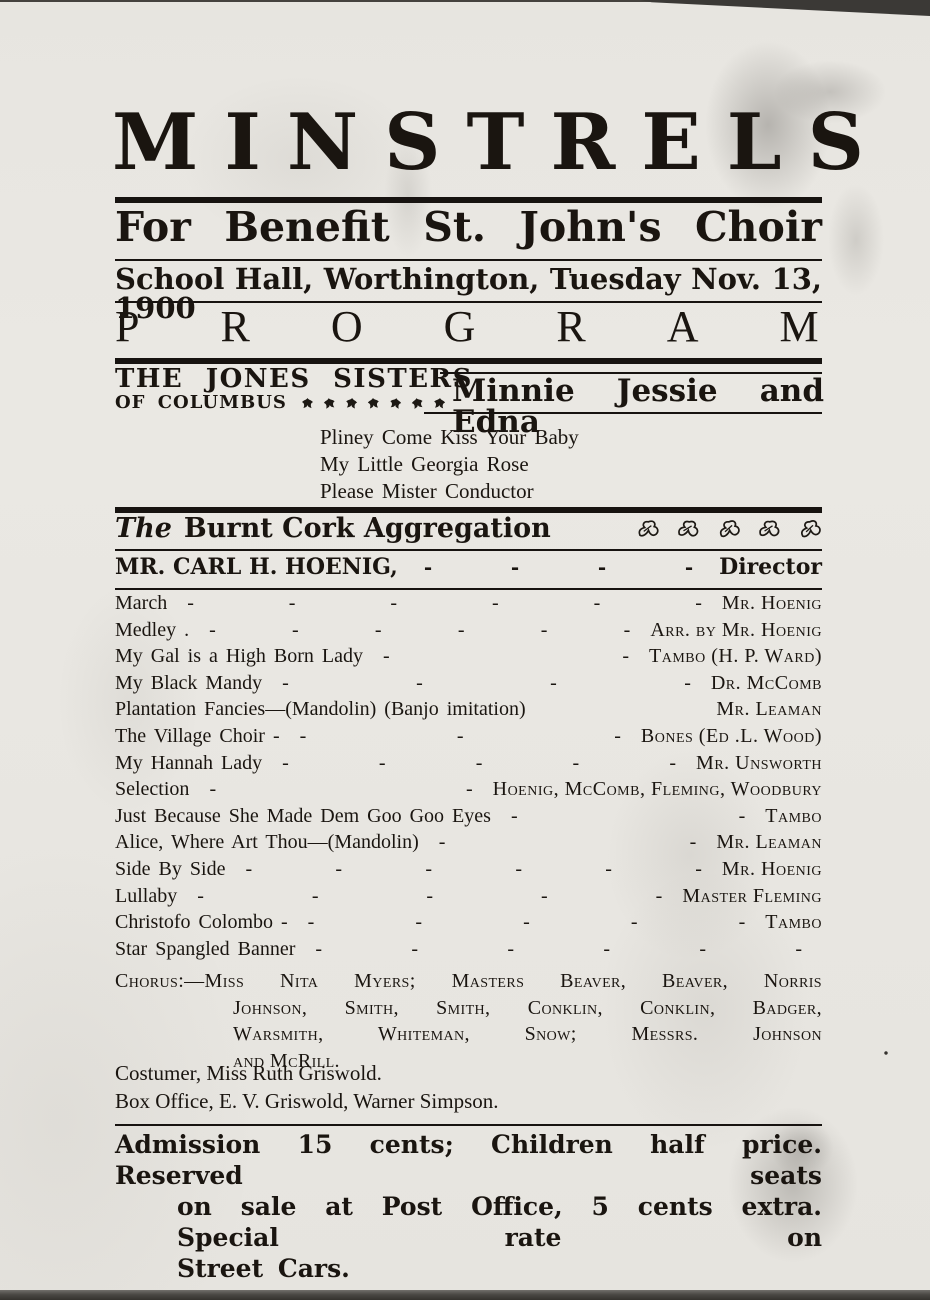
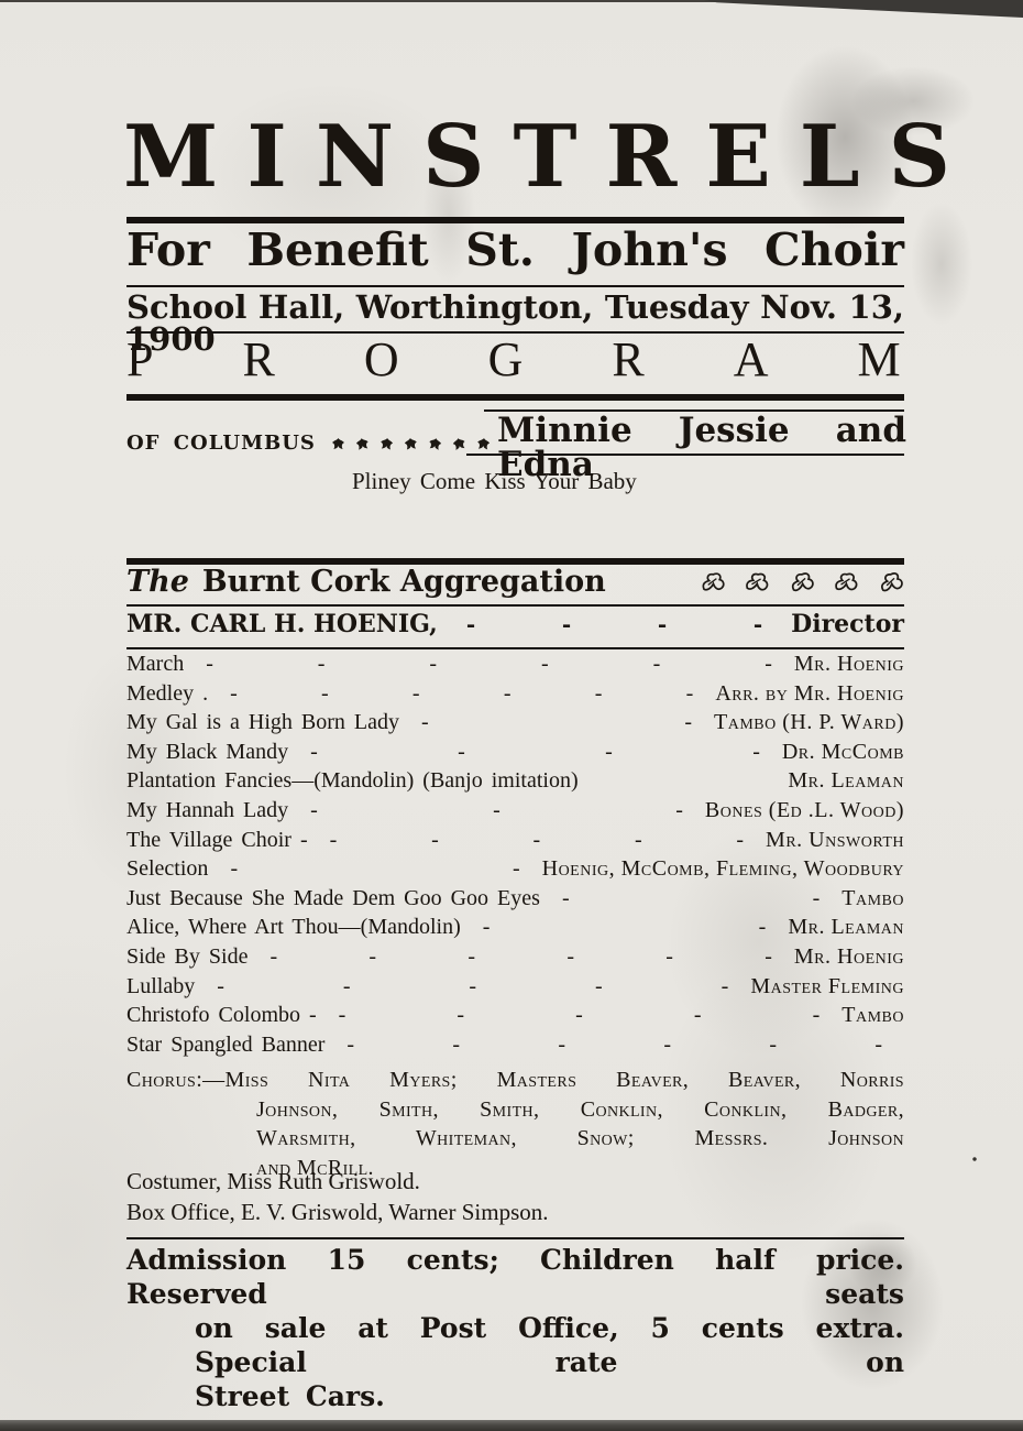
  MINSTRELS
  For Benefit St. John's Choir
  School Hall, Worthington, Tuesday Nov. 13, 1900
  PROGRAM
- THE JONES SISTERS
  Minnie Jessie and Edna
  OF COLUMBUS
  Pliney Come Kiss Your Baby
- My Little Georgia Rose
- Please Mister Conductor
  The
  Burnt Cork Aggregation
  MR. CARL H. HOENIG,
  - - - -
  Director
  March
  - - - - - -
  Mr. Hoenig
  Medley .
  - - - - - -
  Arr. by Mr. Hoenig
  My Gal is a High Born Lady
  - -
  Tambo (H. P. Ward)
  My Black Mandy
  - - - -
  Dr. McComb
  Plantation Fancies—(Mandolin) (Banjo imitation)
  Mr. Leaman
- The Village Choir -
+ My Hannah Lady
  - - -
  Bones (Ed .L. Wood)
- My Hannah Lady
+ The Village Choir -
  - - - - -
  Mr. Unsworth
  Selection
  - -
  Hoenig, McComb, Fleming, Woodbury
  Just Because She Made Dem Goo Goo Eyes
  - -
  Tambo
  Alice, Where Art Thou—(Mandolin)
  - -
  Mr. Leaman
  Side By Side
  - - - - - -
  Mr. Hoenig
  Lullaby
  - - - - -
  Master Fleming
  Christofo Colombo -
  - - - - -
  Tambo
  Star Spangled Banner
  - - - - - -
  Chorus:—Miss Nita Myers; Masters Beaver, Beaver, Norris
  Johnson, Smith, Smith, Conklin, Conklin, Badger,
  Warsmith, Whiteman, Snow; Messrs. Johnson
  and McRill.
  Costumer, Miss Ruth Griswold.
  Box Office, E. V. Griswold, Warner Simpson.
  Admission 15 cents; Children half price. Reserved seats
  on sale at Post Office, 5 cents extra. Special rate on
  Street Cars.
